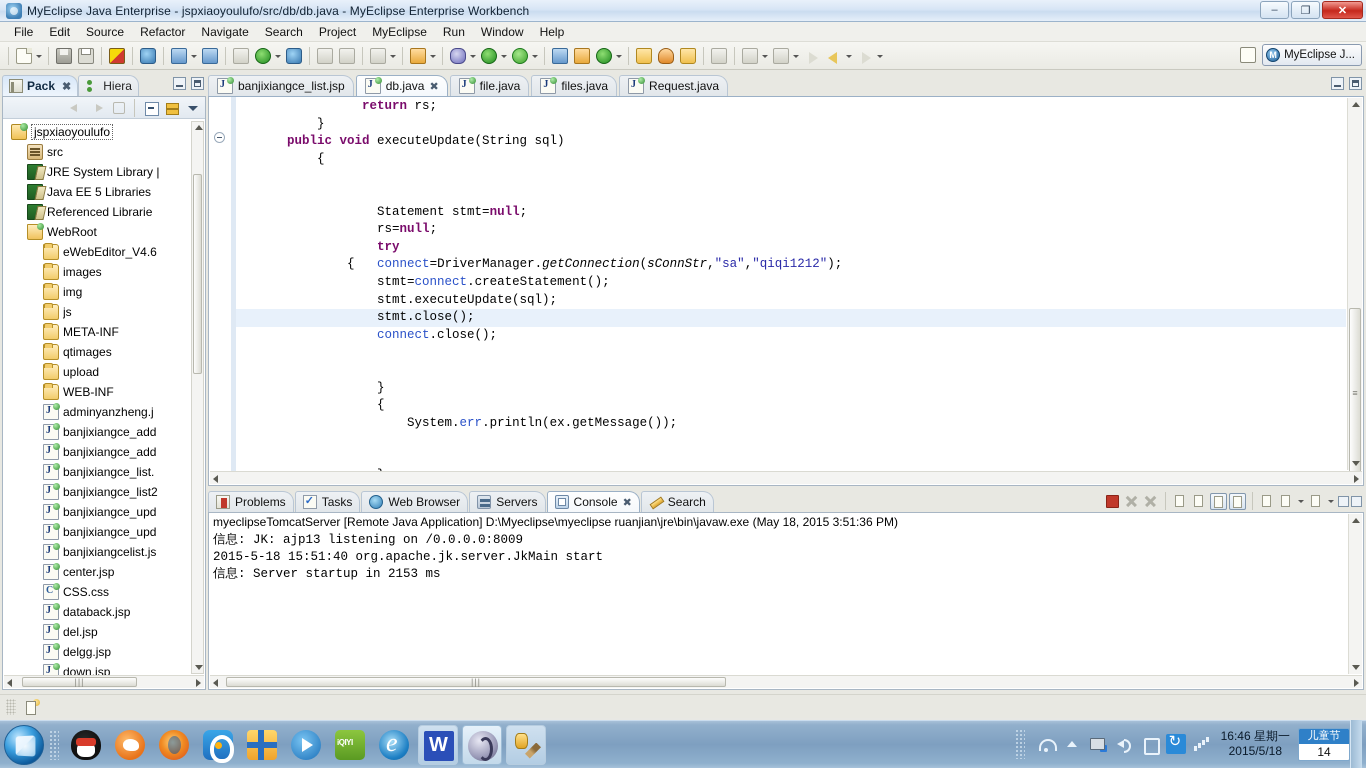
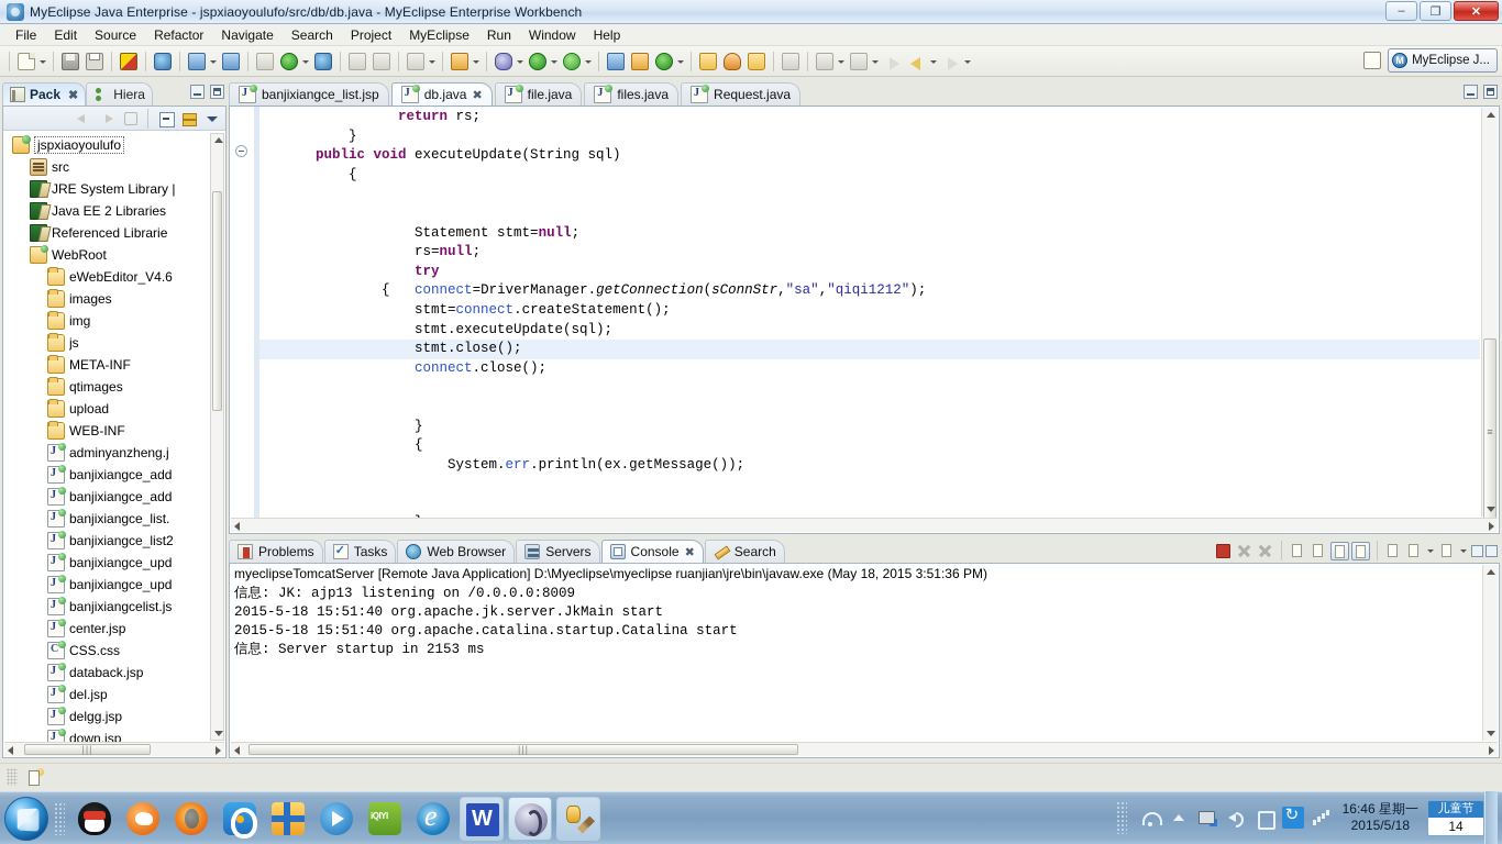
  MyEclipse Java Enterprise - jspxiaoyoulufo/src/db/db.java - MyEclipse Enterprise Workbench
  –
  ❐
  ✕
  File
  Edit
  Source
  Refactor
  Navigate
  Search
  Project
  MyEclipse
  Run
  Window
  Help
  M
  MyEclipse J...
  Pack
  ✖
  Hiera
  jspxiaoyoulufo
  src
  JRE System Library |
- Java EE 5 Libraries
+ Java EE 2 Libraries
  Referenced Librarie
  WebRoot
  eWebEditor_V4.6
  images
  img
  js
  META-INF
  qtimages
  upload
  WEB-INF
  adminyanzheng.j
  banjixiangce_add
  banjixiangce_add
  banjixiangce_list.
  banjixiangce_list2
  banjixiangce_upd
  banjixiangce_upd
  banjixiangcelist.js
  center.jsp
  CSS.css
  databack.jsp
  del.jsp
  delgg.jsp
  down.jsp
  |||
  banjixiangce_list.jsp
  db.java
  ✖
  file.java
  files.java
  Request.java
  return rs;
  }
  public void executeUpdate(String sql)
  {
  Statement stmt=null;
  rs=null;
  try
  { connect=DriverManager.getConnection(sConnStr,"sa","qiqi1212");
  stmt=connect.createStatement();
  stmt.executeUpdate(sql);
  stmt.close();
  connect.close();
  }
  {
  System.err.println(ex.getMessage());
  ≡
  Problems
  Tasks
  Web Browser
  Servers
  Console
  ✖
  Search
  myeclipseTomcatServer [Remote Java Application] D:\Myeclipse\myeclipse ruanjian\jre\bin\javaw.exe (May 18, 2015 3:51:36 PM)
  信息: JK: ajp13 listening on /0.0.0.0:8009
  2015-5-18 15:51:40 org.apache.jk.server.JkMain start
+ 2015-5-18 15:51:40 org.apache.catalina.startup.Catalina start
  信息: Server startup in 2153 ms
  |||
  16:46 星期一
  2015/5/18
  儿童节
  14
